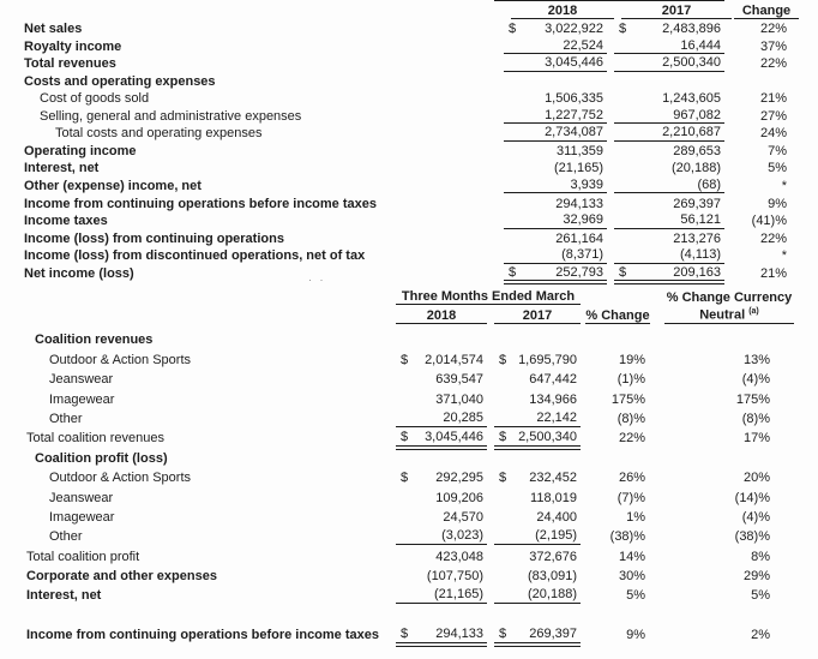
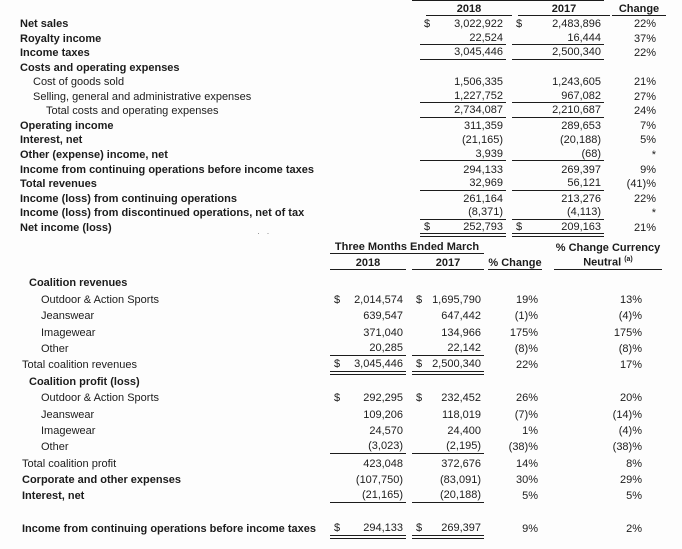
  2018
  2017
  Change
  Net sales
  $
  3,022,922
  $
  2,483,896
  22%
  Royalty income
  22,524
  16,444
  37%
- Total revenues
+ Income taxes
  3,045,446
  2,500,340
  22%
  Costs and operating expenses
  Cost of goods sold
  1,506,335
  1,243,605
  21%
  Selling, general and administrative expenses
  1,227,752
  967,082
  27%
  Total costs and operating expenses
  2,734,087
  2,210,687
  24%
  Operating income
  311,359
  289,653
  7%
  Interest, net
  (21,165)
  (20,188)
  5%
  Other (expense) income, net
  3,939
  (68)
  *
  Income from continuing operations before income taxes
  294,133
  269,397
  9%
- Income taxes
+ Total revenues
  32,969
  56,121
  (41)%
  Income (loss) from continuing operations
  261,164
  213,276
  22%
  Income (loss) from discontinued operations, net of tax
  (8,371)
  (4,113)
  *
  Net income (loss)
  $
  252,793
  $
  209,163
  21%
  · ·
  Three Months Ended March
  % Change Currency
  2018
  2017
  % Change
  Neutral
  Coalition revenues
  Outdoor & Action Sports
  $
  2,014,574
  $
  1,695,790
  19%
  13%
  Jeanswear
  639,547
  647,442
  (1)%
  (4)%
  Imagewear
  371,040
  134,966
  175%
  175%
  Other
  20,285
  22,142
  (8)%
  (8)%
  Total coalition revenues
  $
  3,045,446
  $
  2,500,340
  22%
  17%
  Coalition profit (loss)
  Outdoor & Action Sports
  $
  292,295
  $
  232,452
  26%
  20%
  Jeanswear
  109,206
  118,019
  (7)%
  (14)%
  Imagewear
  24,570
  24,400
  1%
  (4)%
  Other
  (3,023)
  (2,195)
  (38)%
  (38)%
  Total coalition profit
  423,048
  372,676
  14%
  8%
  Corporate and other expenses
  (107,750)
  (83,091)
  30%
  29%
  Interest, net
  (21,165)
  (20,188)
  5%
  5%
  Income from continuing operations before income taxes
  $
  294,133
  $
  269,397
  9%
  2%
